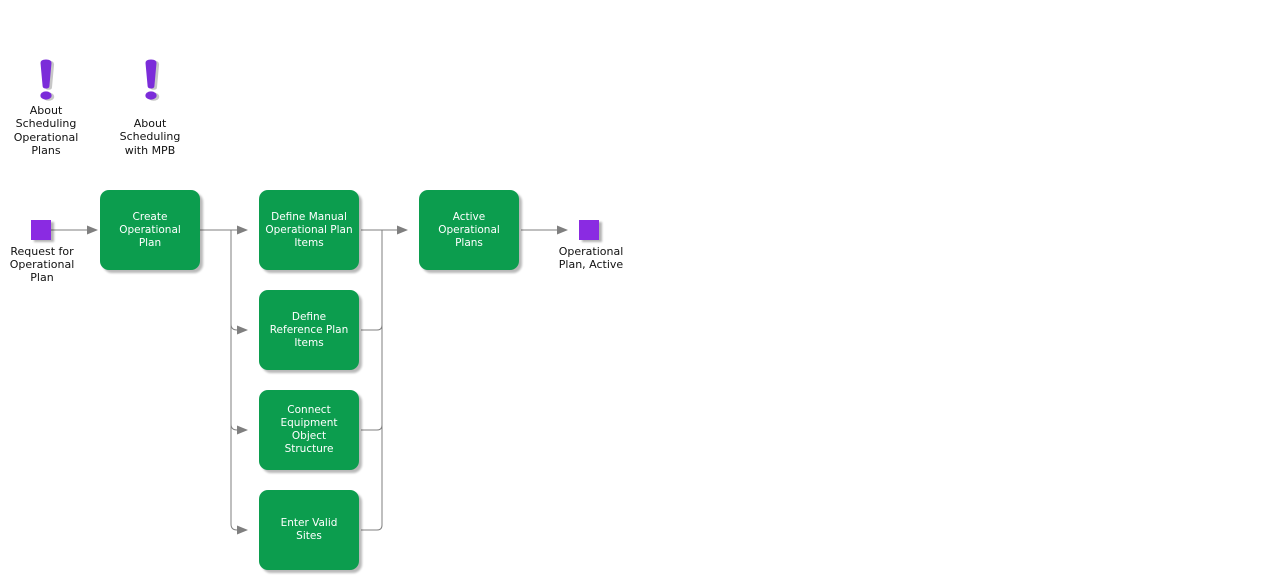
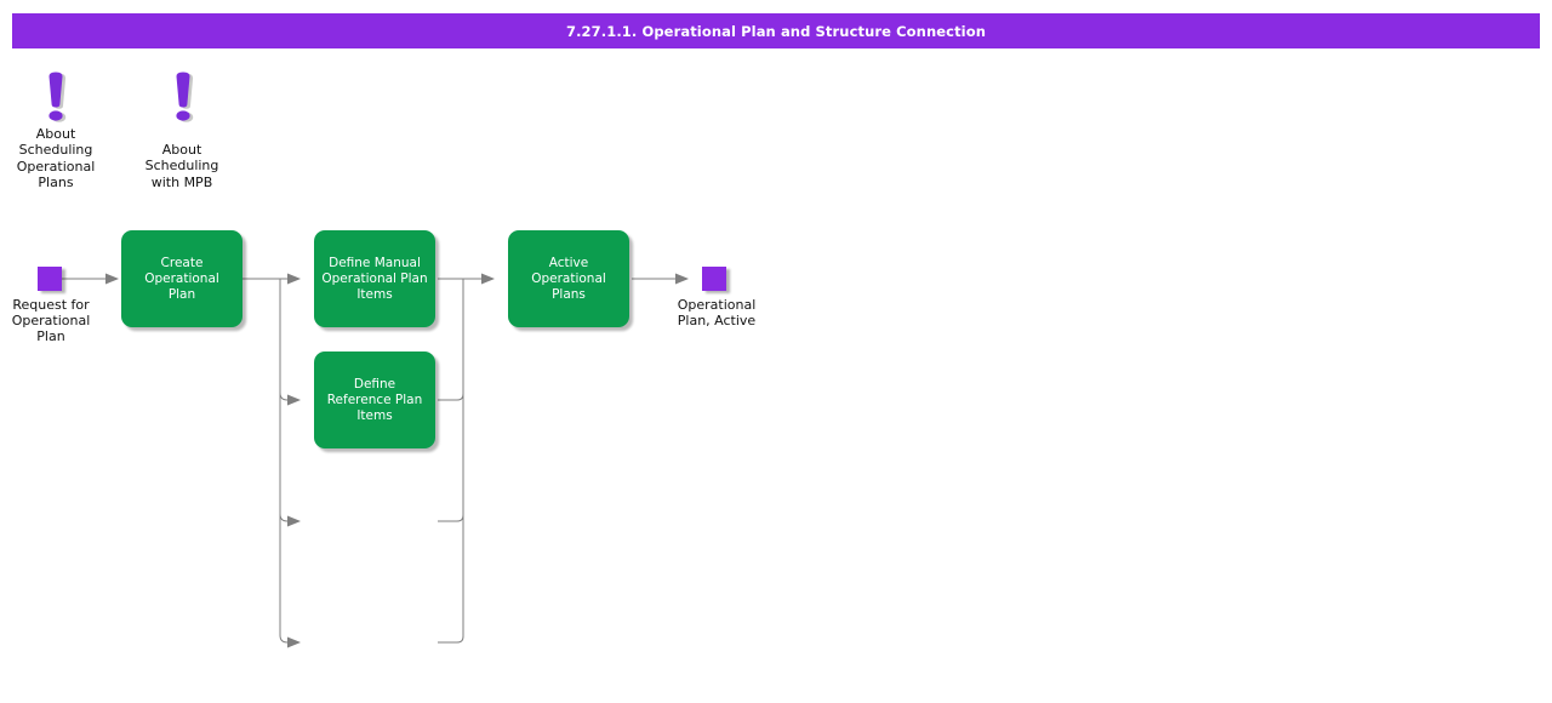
+ 7.27.1.1. Operational Plan and Structure Connection
  About
  Scheduling
  Operational
  Plans
  About
  Scheduling
  with MPB
  Request for
  Operational
  Plan
  Create
  Operational
  Plan
  Define Manual
  Operational Plan
  Items
  Define
  Reference Plan
  Items
- Connect
- Equipment
- Object
- Structure
- Enter Valid
- Sites
  Active
  Operational
  Plans
  Operational
  Plan, Active
